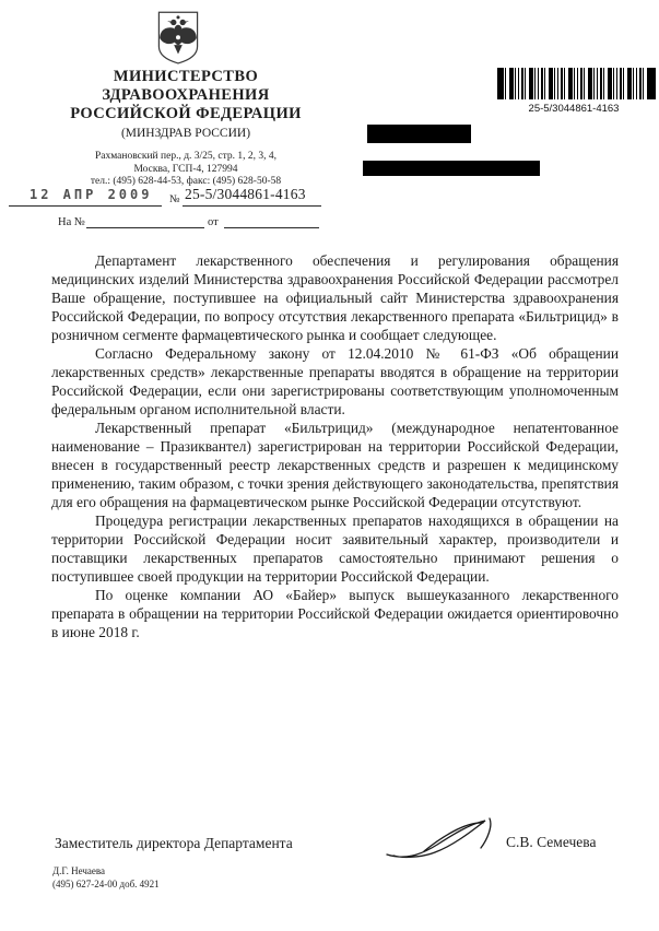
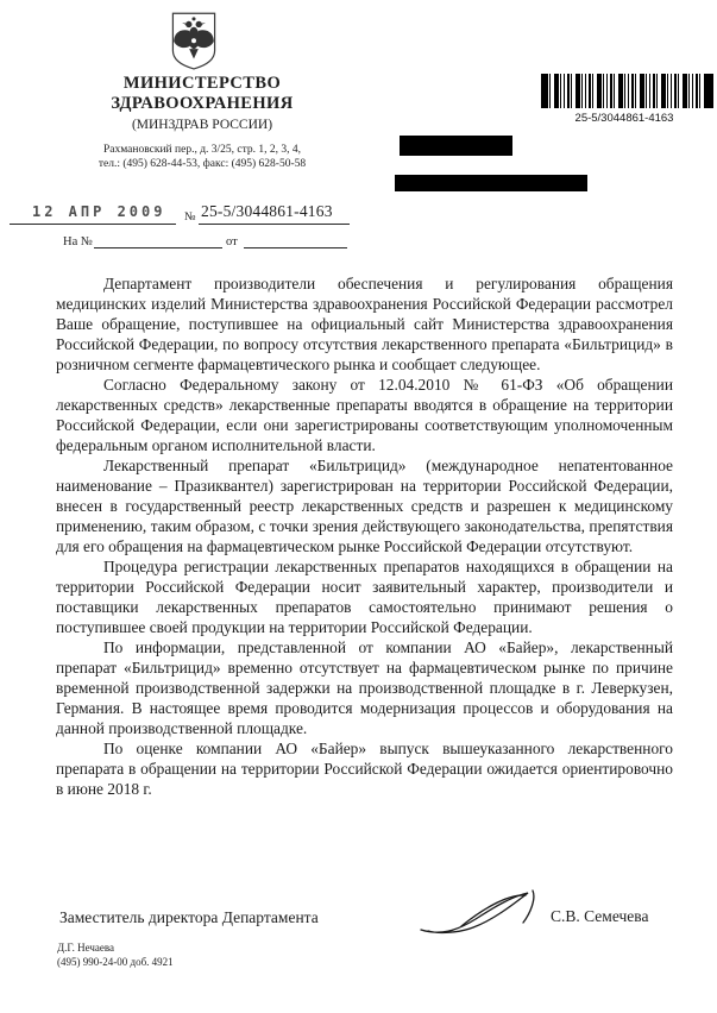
  МИНИСТЕРСТВО
  ЗДРАВООХРАНЕНИЯ
- РОССИЙСКОЙ ФЕДЕРАЦИИ
  (МИНЗДРАВ РОССИИ)
  Рахмановский пер., д. 3/25, стр. 1, 2, 3, 4,
- Москва, ГСП-4, 127994
  тел.: (495) 628-44-53, факс: (495) 628-50-58
  12 АПР 2009
  №
  25-5/3044861-4163
  На №
  от
  25-5/3044861-4163
- Департамент лекарственного обеспечения и регулирования обращения медицинских изделий Министерства здравоохранения Российской Федерации рассмотрел Ваше обращение, поступившее на официальный сайт Министерства здравоохранения Российской Федерации, по вопросу отсутствия лекарственного препарата «Бильтрицид» в розничном сегменте фармацевтического рынка и сообщает следующее.
+ Департамент производители обеспечения и регулирования обращения медицинских изделий Министерства здравоохранения Российской Федерации рассмотрел Ваше обращение, поступившее на официальный сайт Министерства здравоохранения Российской Федерации, по вопросу отсутствия лекарственного препарата «Бильтрицид» в розничном сегменте фармацевтического рынка и сообщает следующее.
  Согласно Федеральному закону от 12.04.2010 № 61-ФЗ «Об обращении лекарственных средств» лекарственные препараты вводятся в обращение на территории Российской Федерации, если они зарегистрированы соответствующим уполномоченным федеральным органом исполнительной власти.
  Лекарственный препарат «Бильтрицид» (международное непатентованное наименование – Празиквантел) зарегистрирован на территории Российской Федерации, внесен в государственный реестр лекарственных средств и разрешен к медицинскому применению, таким образом, с точки зрения действующего законодательства, препятствия для его обращения на фармацевтическом рынке Российской Федерации отсутствуют.
  Процедура регистрации лекарственных препаратов находящихся в обращении на территории Российской Федерации носит заявительный характер, производители и поставщики лекарственных препаратов самостоятельно принимают решения о поступившее своей продукции на территории Российской Федерации.
+ По информации, представленной от компании АО «Байер», лекарственный препарат «Бильтрицид» временно отсутствует на фармацевтическом рынке по причине временной производственной задержки на производственной площадке в г. Леверкузен, Германия. В настоящее время проводится модернизация процессов и оборудования на данной производственной площадке.
  По оценке компании АО «Байер» выпуск вышеуказанного лекарственного препарата в обращении на территории Российской Федерации ожидается ориентировочно в июне 2018 г.
  Заместитель директора Департамента
  С.В. Семечева
  Д.Г. Нечаева
- (495) 627-24-00 доб. 4921
+ (495) 990-24-00 доб. 4921
